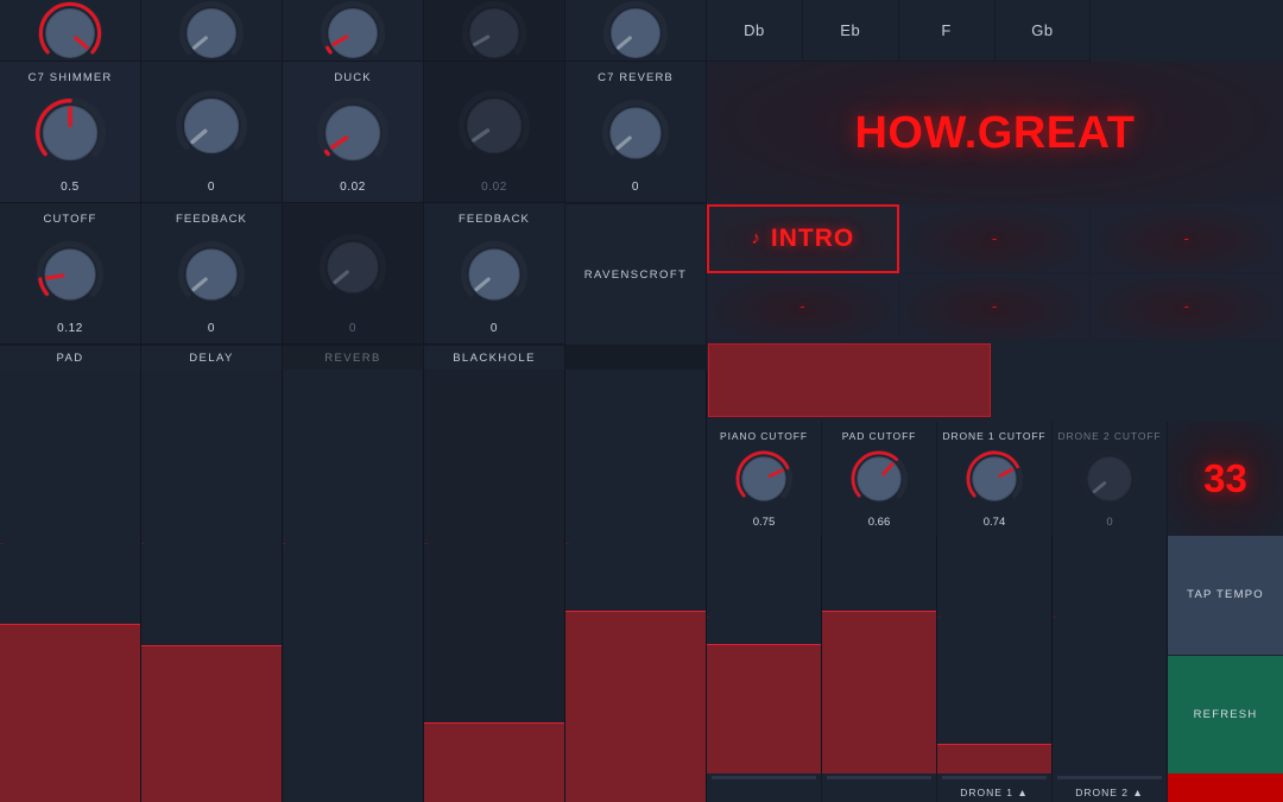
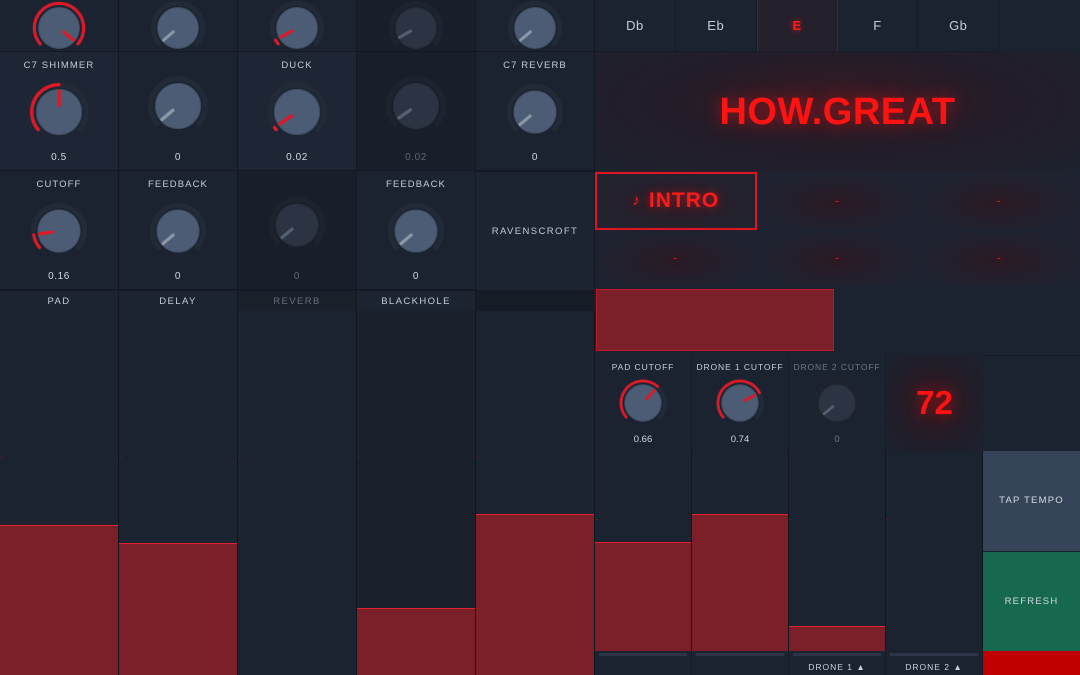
  C7 SHIMMER
  0.5
  0
  DUCK
  0.02
  0.02
  C7 REVERB
  0
  CUTOFF
- 0.12
+ 0.16
  FEEDBACK
  0
  0
  FEEDBACK
  0
  RAVENSCROFT
  PAD
  DELAY
  REVERB
  BLACKHOLE
  Db
  Eb
+ E
  F
  Gb
  HOW.GREAT
  ♪
  INTRO
  -
  -
  -
  -
  -
- PIANO CUTOFF
- 0.75
  PAD CUTOFF
  0.66
  DRONE 1 CUTOFF
  0.74
  DRONE 2 CUTOFF
  0
- 33
+ 72
  TAP TEMPO
  REFRESH
  DRONE 1 ▲
  DRONE 2 ▲
